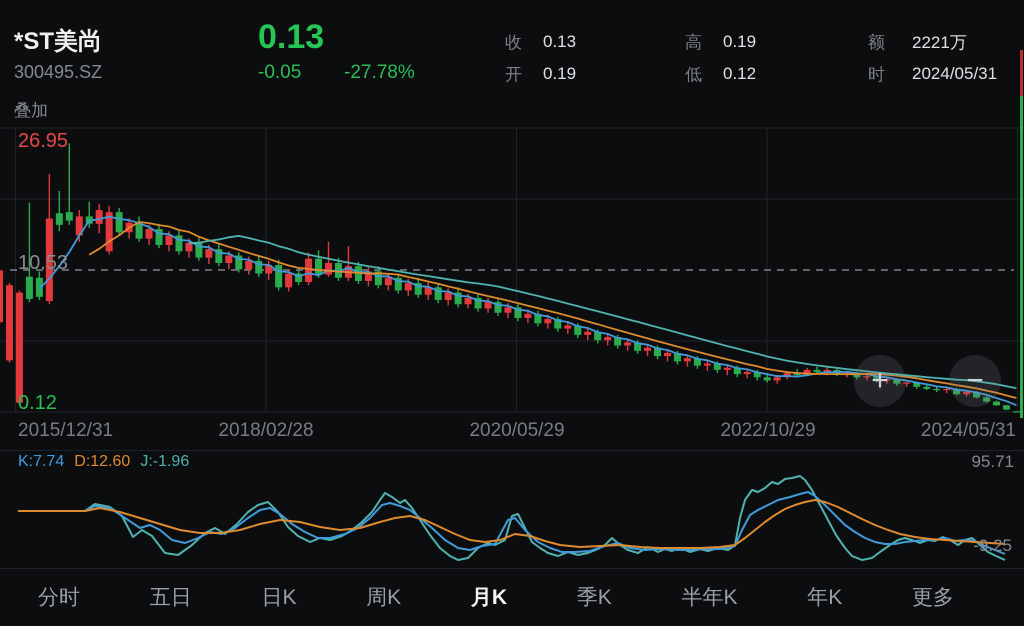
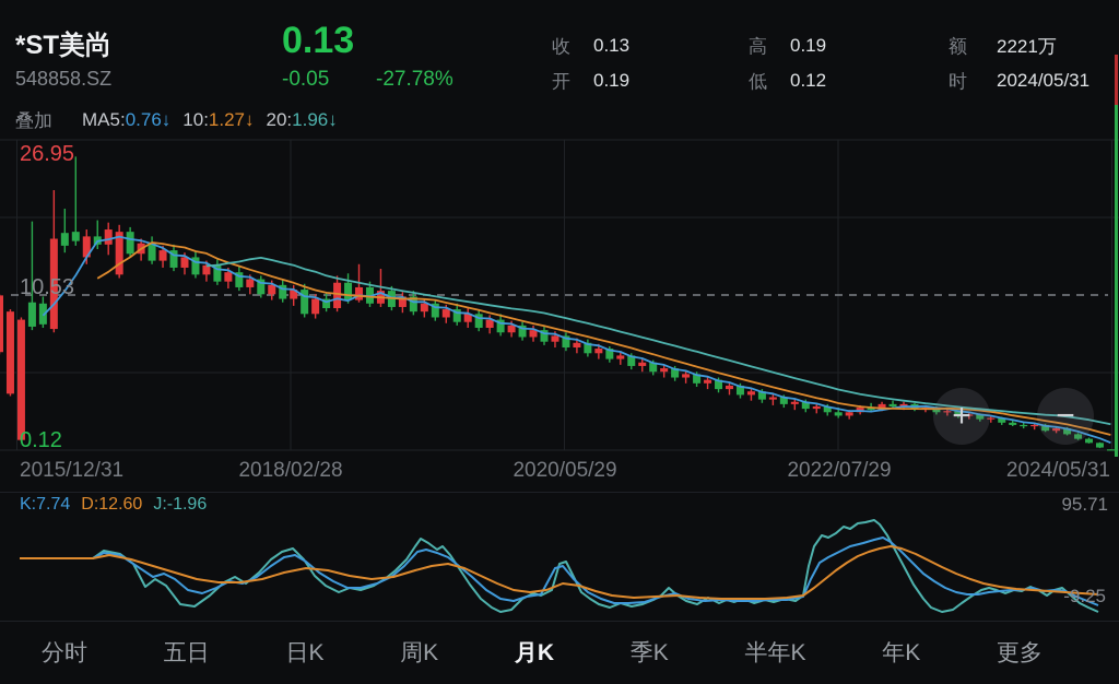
  *ST美尚
- 300495.SZ
+ 548858.SZ
  0.13
  -0.05
  -27.78%
  收
  0.13
  开
  0.19
  高
  0.19
  低
  0.12
  额
  2221万
  时
  2024/05/31
  叠加
+ MA5:0.76↓
+ 10:1.27↓
+ 20:1.96↓
  26.95
  10.53
  0.12
  +
  −
  2015/12/31
  2018/02/28
  2020/05/29
- 2022/10/29
+ 2022/07/29
  2024/05/31
  K:7.74
  D:12.60
  J:-1.96
  95.71
  -9.25
  分时
  五日
  日K
  周K
  月K
  季K
  半年K
  年K
  更多
